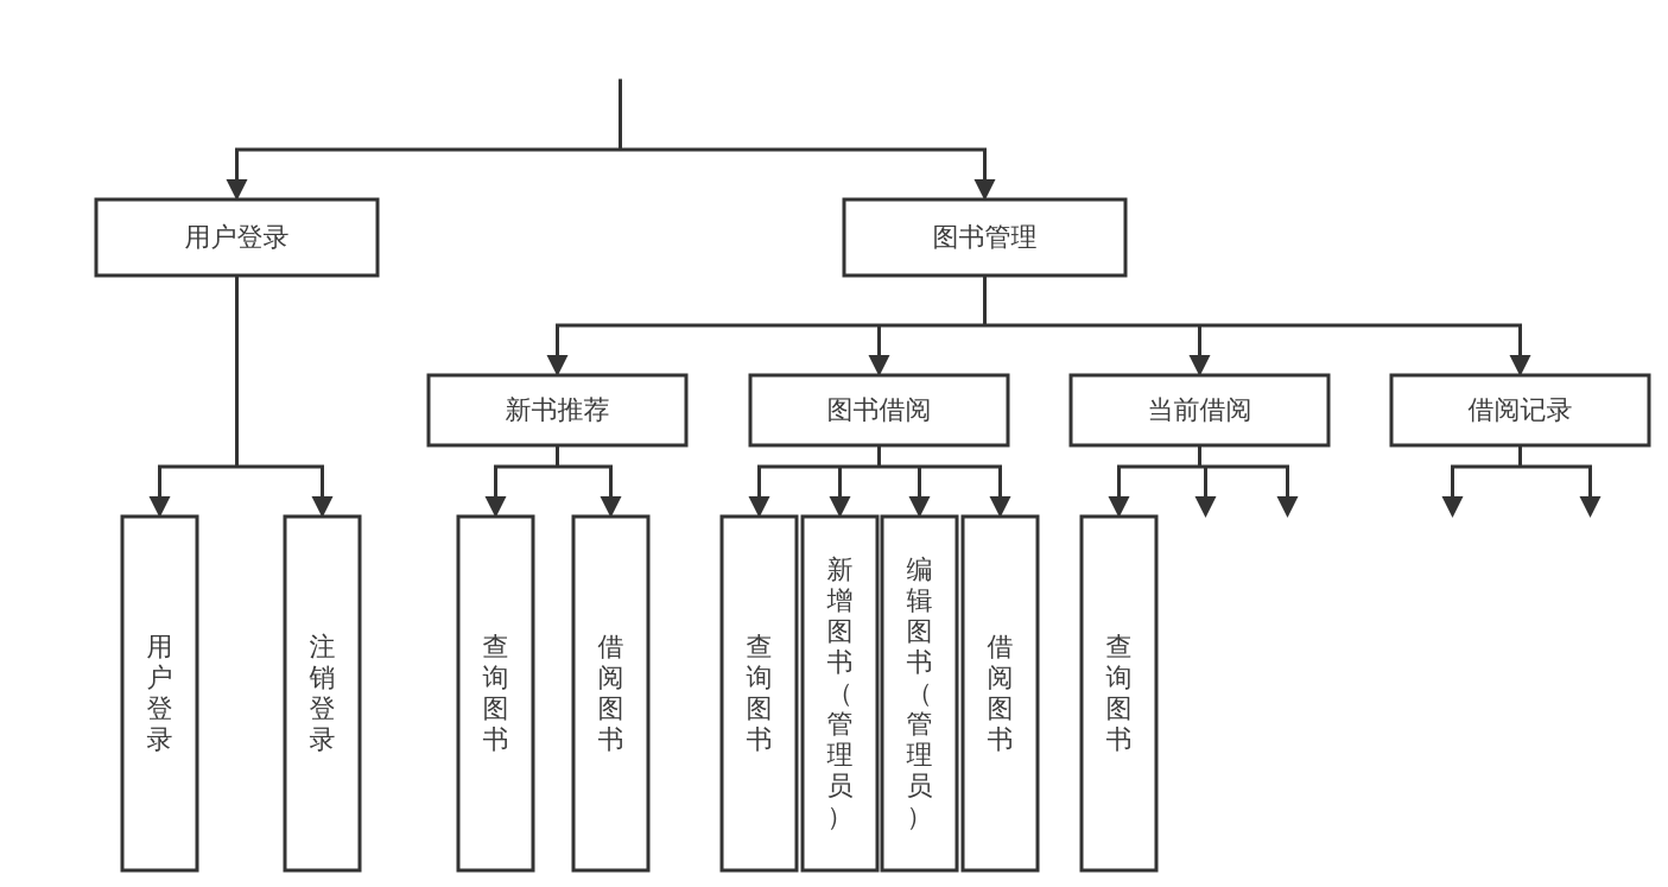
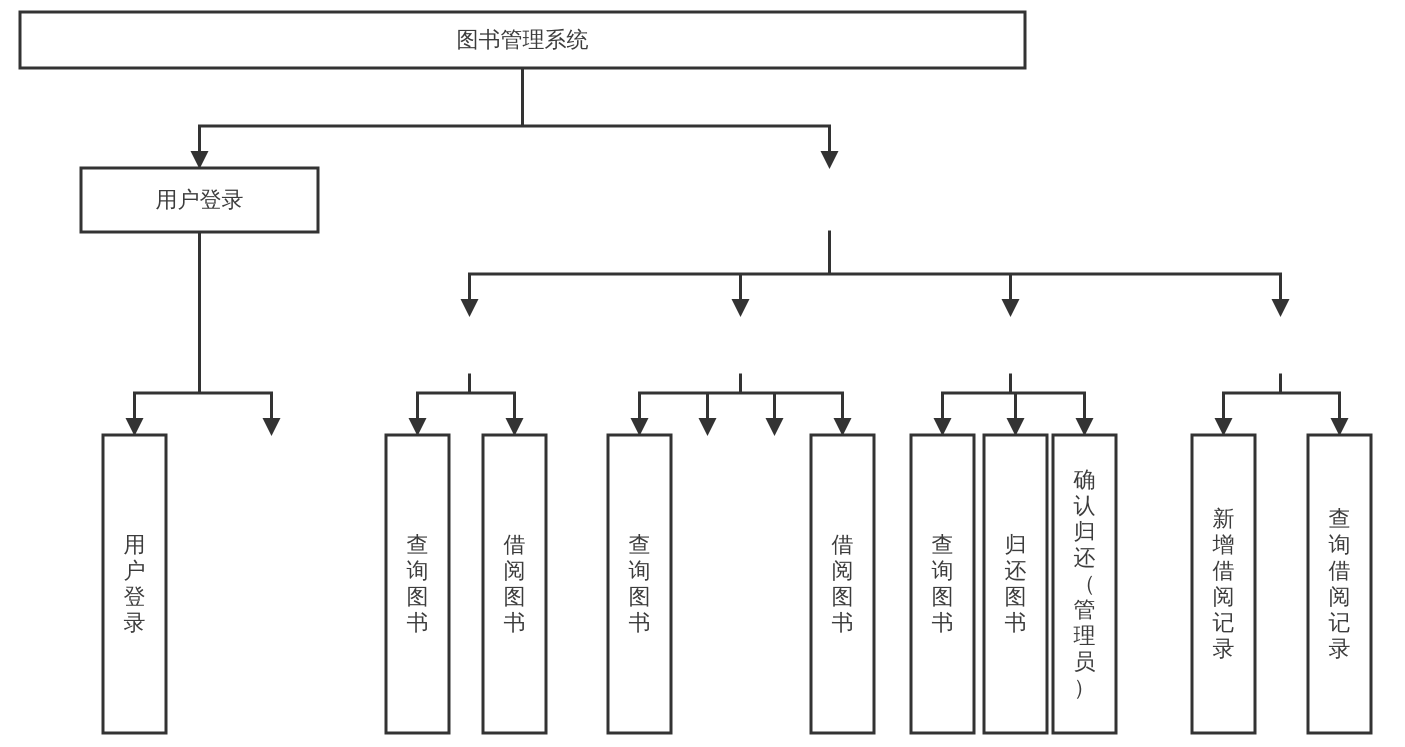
+ 图书管理系统
  用户登录
- 图书管理
- 新书推荐
- 图书借阅
- 当前借阅
- 借阅记录
  用户登录
- 注销登录
  查询图书
  借阅图书
  查询图书
- 新增图书（管理员）
- 编辑图书（管理员）
  借阅图书
  查询图书
+ 归还图书
+ 确认归还（管理员）
+ 新增借阅记录
+ 查询借阅记录
